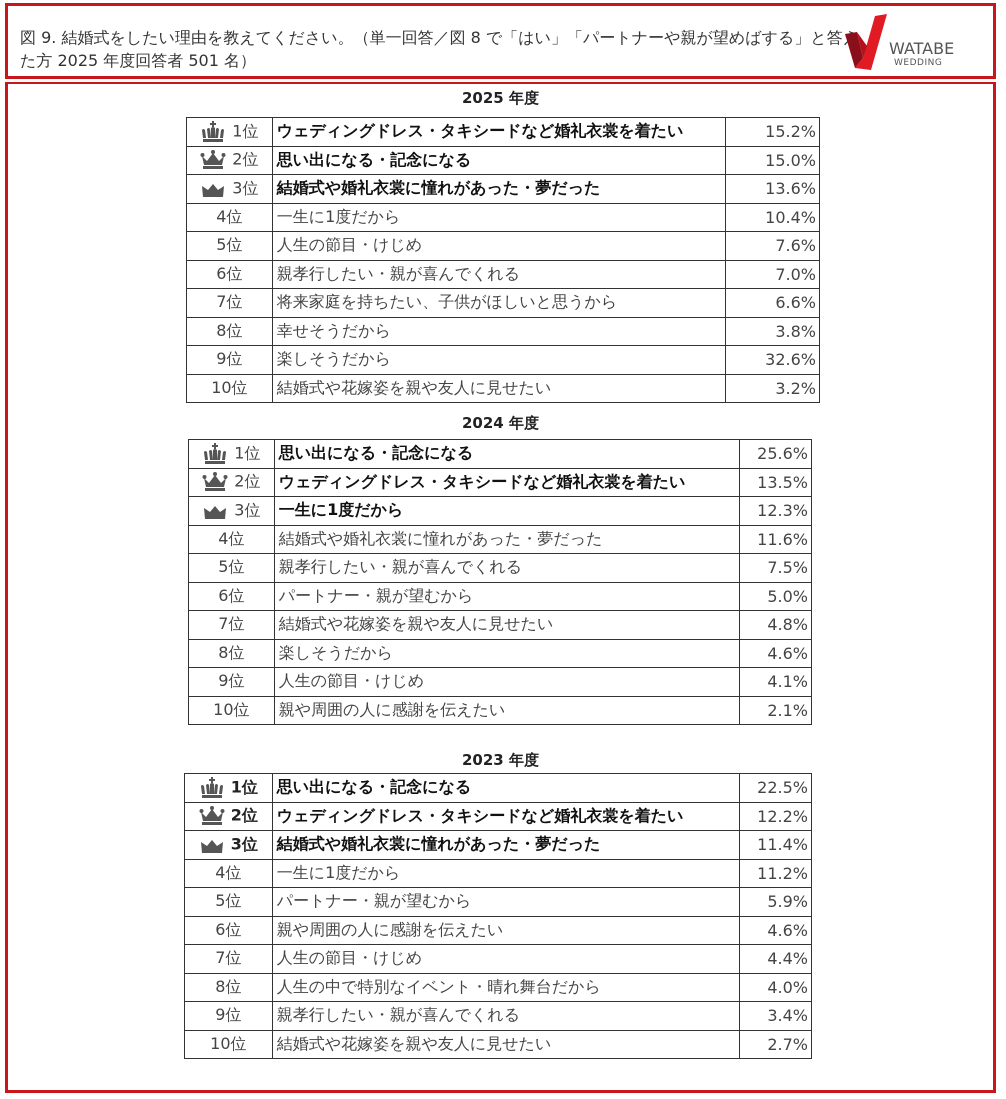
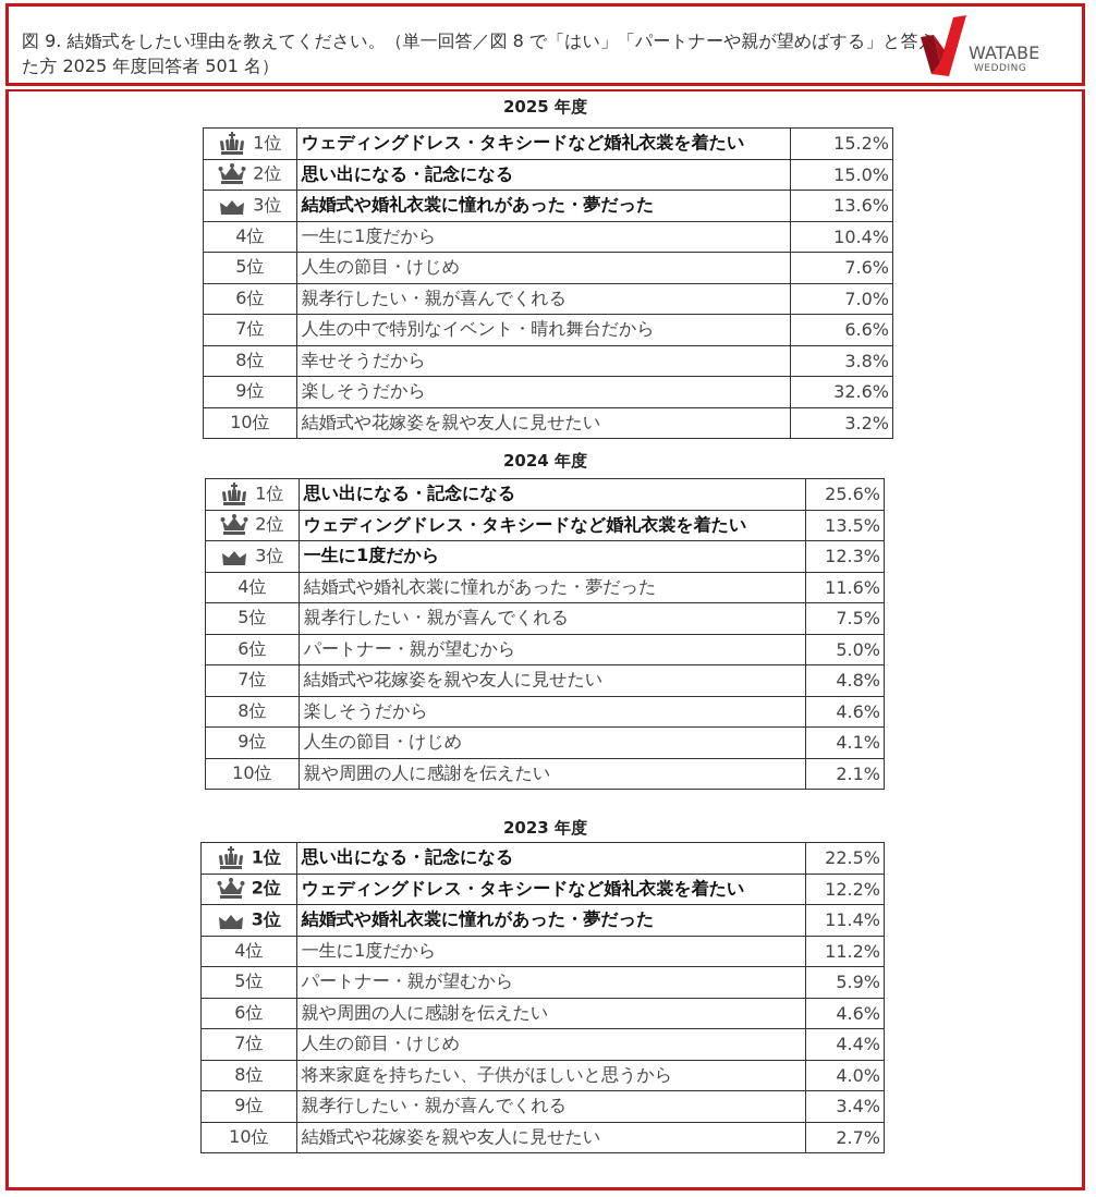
  図 9. 結婚式をしたい理由を教えてください。（単一回答／図 8 で「はい」「パートナーや親が望めばする」と答た方 2025 年度回答者 501 名）
  WATABE
  WEDDING
  2025 年度
  1位	ウェディングドレス・タキシードなど婚礼衣裳を着たい	15.2%
  2位	思い出になる・記念になる	15.0%
  3位	結婚式や婚礼衣裳に憧れがあった・夢だった	13.6%
  4位	一生に1度だから	10.4%
  5位	人生の節目・けじめ	7.6%
  6位	親孝行したい・親が喜んでくれる	7.0%
- 7位	将来家庭を持ちたい、子供がほしいと思うから	6.6%
+ 7位	人生の中で特別なイベント・晴れ舞台だから	6.6%
  8位	幸せそうだから	3.8%
  9位	楽しそうだから	32.6%
  10位	結婚式や花嫁姿を親や友人に見せたい	3.2%
  2024 年度
  1位	思い出になる・記念になる	25.6%
  2位	ウェディングドレス・タキシードなど婚礼衣裳を着たい	13.5%
  3位	一生に1度だから	12.3%
  4位	結婚式や婚礼衣裳に憧れがあった・夢だった	11.6%
  5位	親孝行したい・親が喜んでくれる	7.5%
  6位	パートナー・親が望むから	5.0%
  7位	結婚式や花嫁姿を親や友人に見せたい	4.8%
  8位	楽しそうだから	4.6%
  9位	人生の節目・けじめ	4.1%
  10位	親や周囲の人に感謝を伝えたい	2.1%
  2023 年度
  1位	思い出になる・記念になる	22.5%
  2位	ウェディングドレス・タキシードなど婚礼衣裳を着たい	12.2%
  3位	結婚式や婚礼衣裳に憧れがあった・夢だった	11.4%
  4位	一生に1度だから	11.2%
  5位	パートナー・親が望むから	5.9%
  6位	親や周囲の人に感謝を伝えたい	4.6%
  7位	人生の節目・けじめ	4.4%
- 8位	人生の中で特別なイベント・晴れ舞台だから	4.0%
+ 8位	将来家庭を持ちたい、子供がほしいと思うから	4.0%
  9位	親孝行したい・親が喜んでくれる	3.4%
  10位	結婚式や花嫁姿を親や友人に見せたい	2.7%
